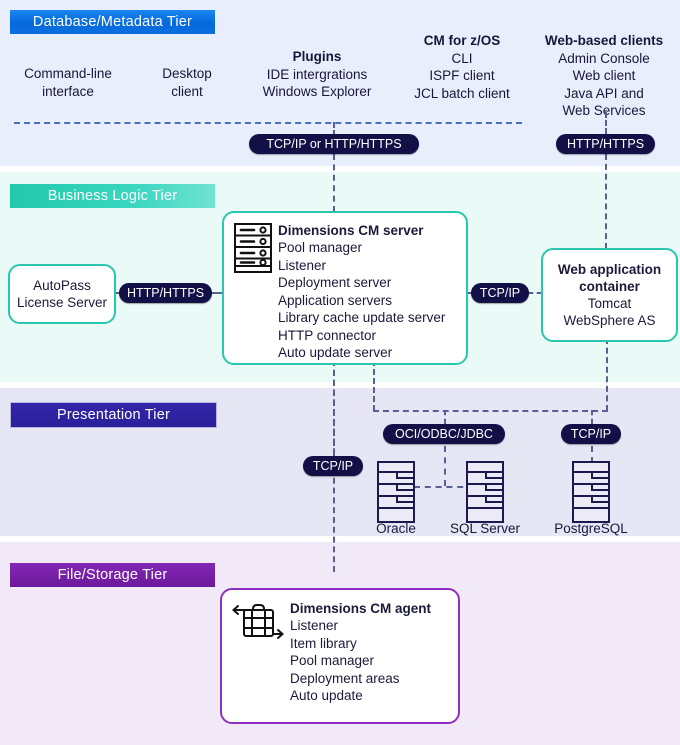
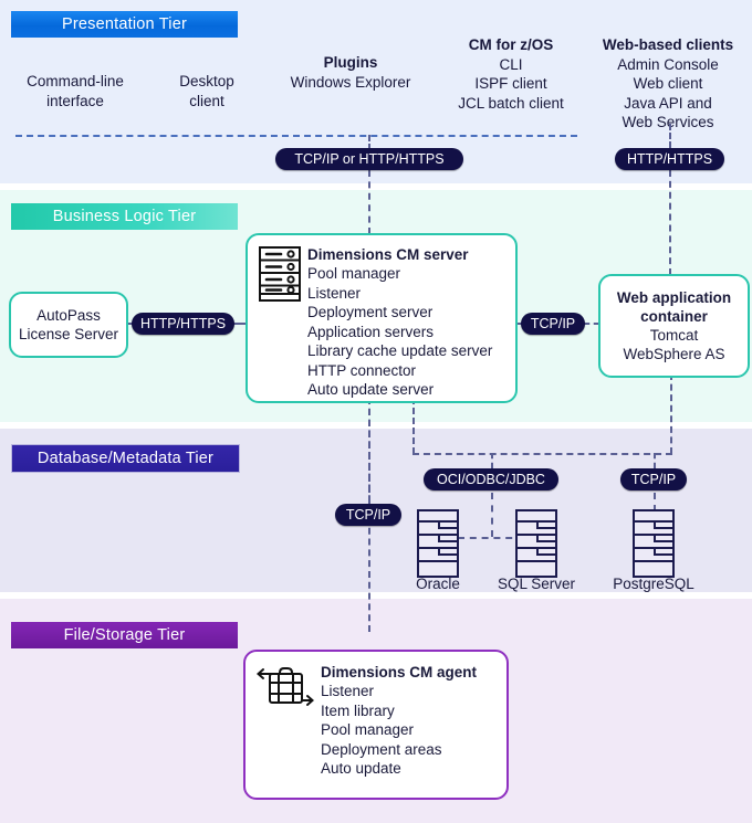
- Database/Metadata Tier
+ Presentation Tier
  Business Logic Tier
- Presentation Tier
+ Database/Metadata Tier
  File/Storage Tier
  Command-line
  interface
  Desktop
  client
  Plugins
- IDE intergrations
  Windows Explorer
  CM for z/OS
  CLI
  ISPF client
  JCL batch client
  Web-based clients
  Admin Console
  Web client
  Java API and
  Web Services
  TCP/IP or HTTP/HTTPS
  HTTP/HTTPS
  HTTP/HTTPS
  TCP/IP
  TCP/IP
  OCI/ODBC/JDBC
  TCP/IP
  AutoPass
  License Server
  Dimensions CM server
  Pool manager
  Listener
  Deployment server
  Application servers
  Library cache update server
  HTTP connector
  Auto update server
  Web application
  container
  Tomcat
  WebSphere AS
  Oracle
  SQL Server
  PostgreSQL
  Dimensions CM agent
  Listener
  Item library
  Pool manager
  Deployment areas
  Auto update
